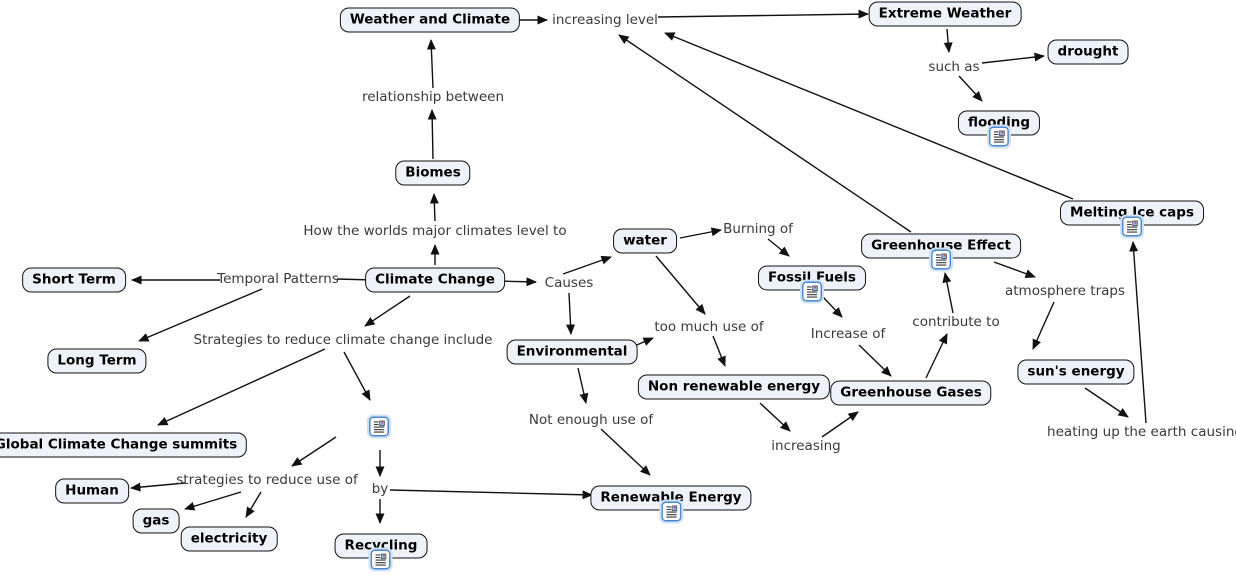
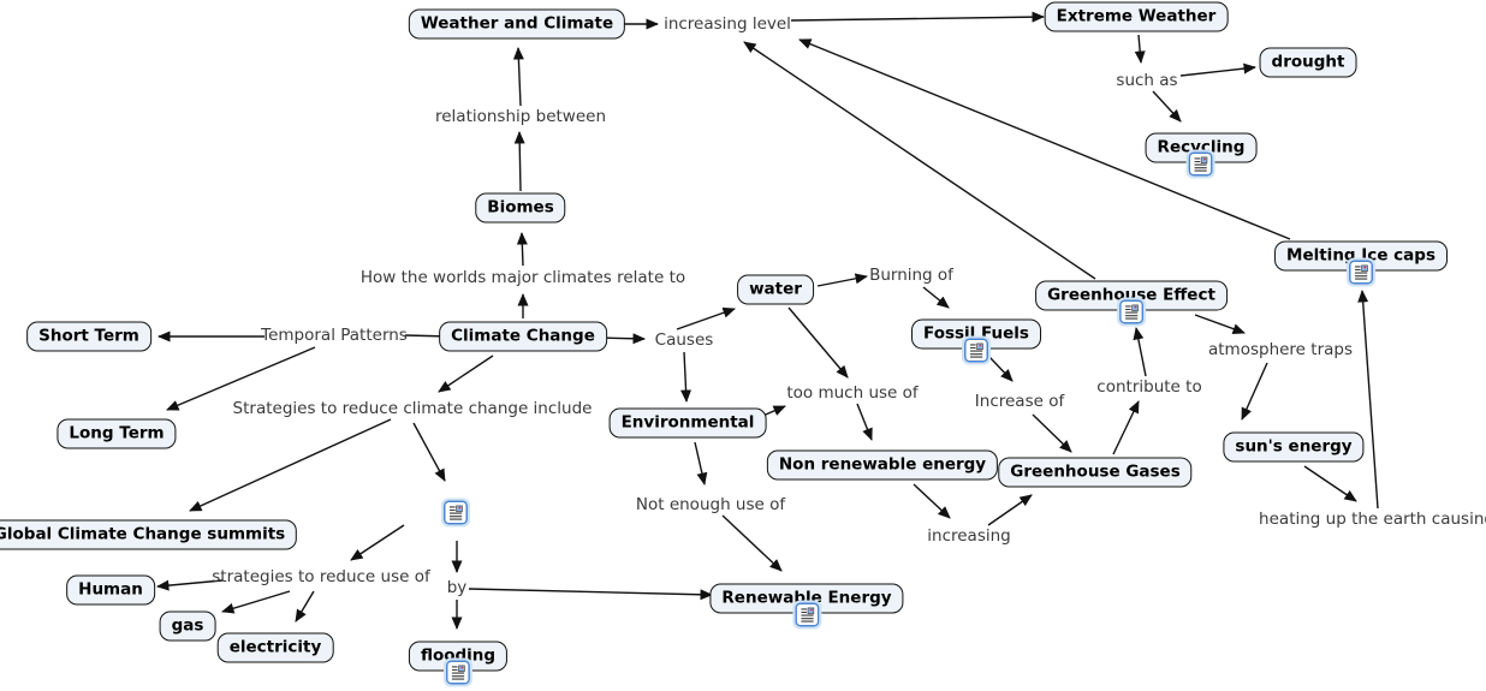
  Weather and Climate
  Extreme Weather
  drought
- flooding
+ Recycling
  Biomes
  Climate Change
  Short Term
  Long Term
  Global Climate Change summits
  Human
  gas
  electricity
- Recycling
+ flooding
  Renewable Energy
  water
  Fossil Fuels
  Environmental
  Non renewable energy
  Greenhouse Effect
  Greenhouse Gases
  sun's energy
  Melting Ice caps
  increasing level
  such as
  relationship between
- How the worlds major climates level to
+ How the worlds major climates relate to
  Temporal Patterns
  Causes
  Strategies to reduce climate change include
  strategies to reduce use of
  by
  Not enough use of
  too much use of
  Burning of
  Increase of
  contribute to
  atmosphere traps
  increasing
  heating up the earth causin
